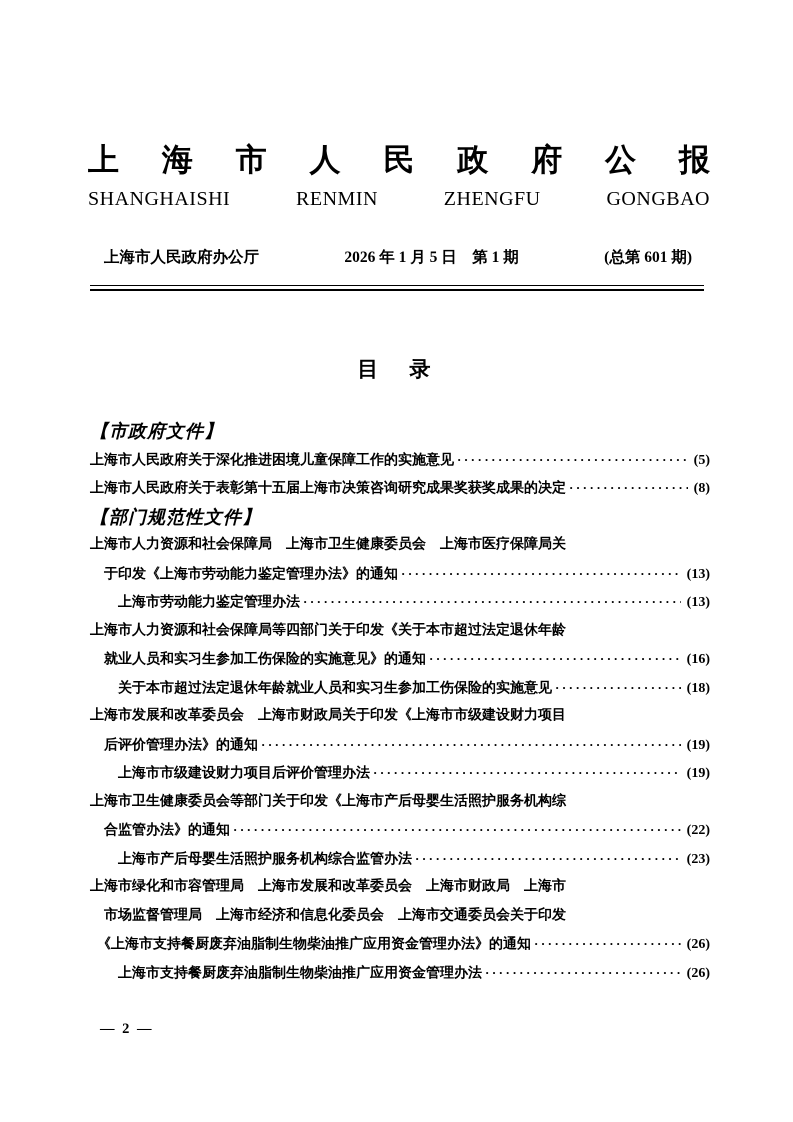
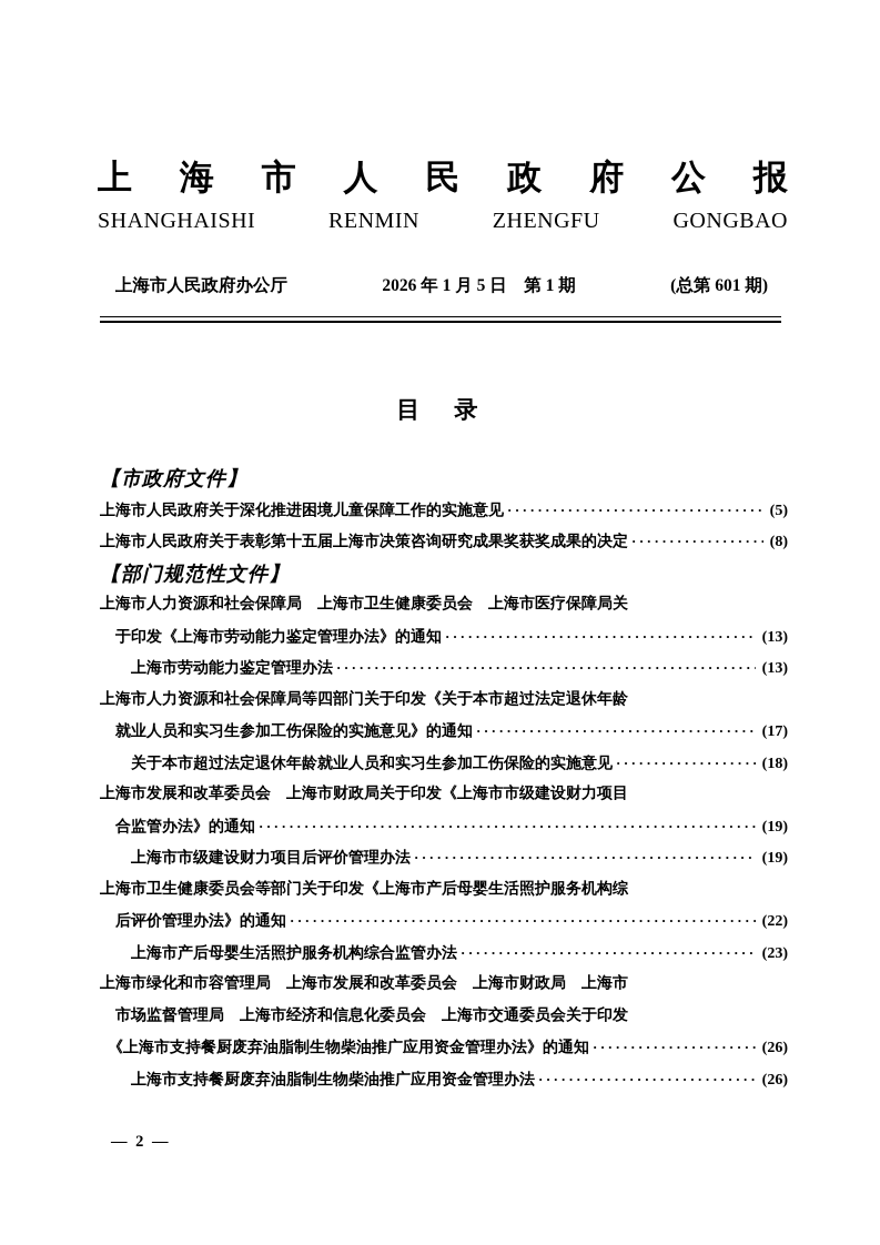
  上
  海
  市
  人
  民
  政
  府
  公
  报
  SHANGHAISHI
  RENMIN
  ZHENGFU
  GONGBAO
  上海市人民政府办公厅
  2026 年 1 月 5 日 第 1 期
  (总第 601 期)
  目 录
  【市政府文件】
  上海市人民政府关于深化推进困境儿童保障工作的实施意见
  (5)
  上海市人民政府关于表彰第十五届上海市决策咨询研究成果奖获奖成果的决定
  (8)
  【部门规范性文件】
  上海市人力资源和社会保障局 上海市卫生健康委员会 上海市医疗保障局关
  于印发《上海市劳动能力鉴定管理办法》的通知
  (13)
  上海市劳动能力鉴定管理办法
  (13)
  上海市人力资源和社会保障局等四部门关于印发《关于本市超过法定退休年龄
  就业人员和实习生参加工伤保险的实施意见》的通知
- (16)
+ (17)
  关于本市超过法定退休年龄就业人员和实习生参加工伤保险的实施意见
  (18)
  上海市发展和改革委员会 上海市财政局关于印发《上海市市级建设财力项目
- 后评价管理办法》的通知
+ 合监管办法》的通知
  (19)
  上海市市级建设财力项目后评价管理办法
  (19)
  上海市卫生健康委员会等部门关于印发《上海市产后母婴生活照护服务机构综
- 合监管办法》的通知
+ 后评价管理办法》的通知
  (22)
  上海市产后母婴生活照护服务机构综合监管办法
  (23)
  上海市绿化和市容管理局 上海市发展和改革委员会 上海市财政局 上海市
  市场监督管理局 上海市经济和信息化委员会 上海市交通委员会关于印发
  《上海市支持餐厨废弃油脂制生物柴油推广应用资金管理办法》的通知
  (26)
  上海市支持餐厨废弃油脂制生物柴油推广应用资金管理办法
  (26)
  — 2 —
